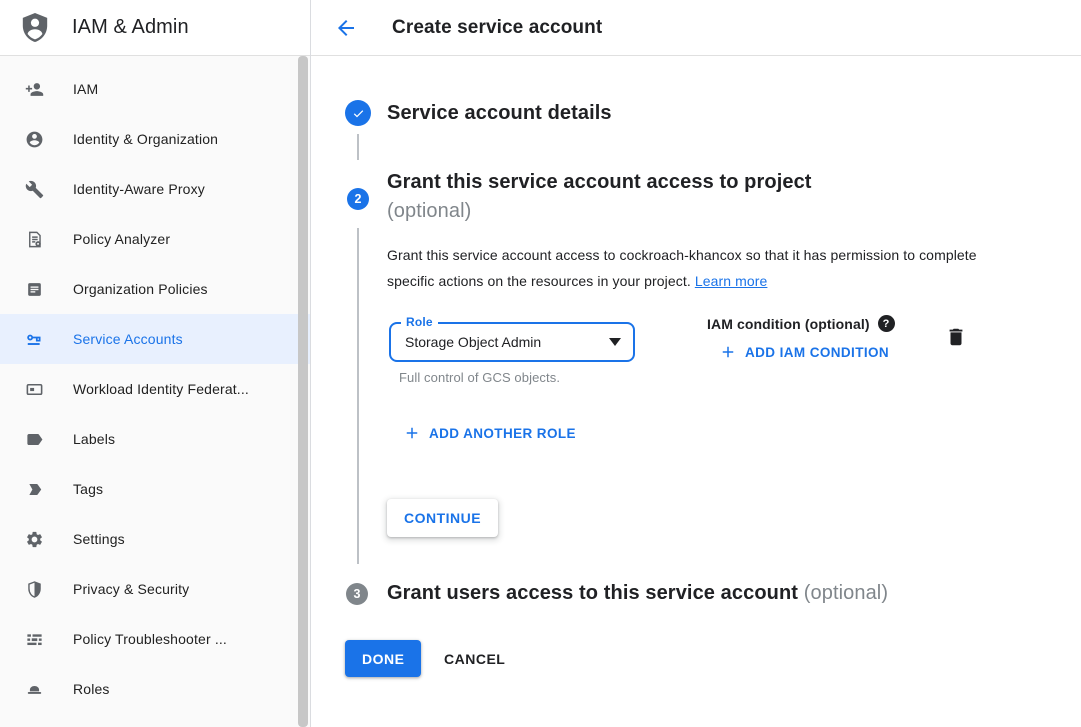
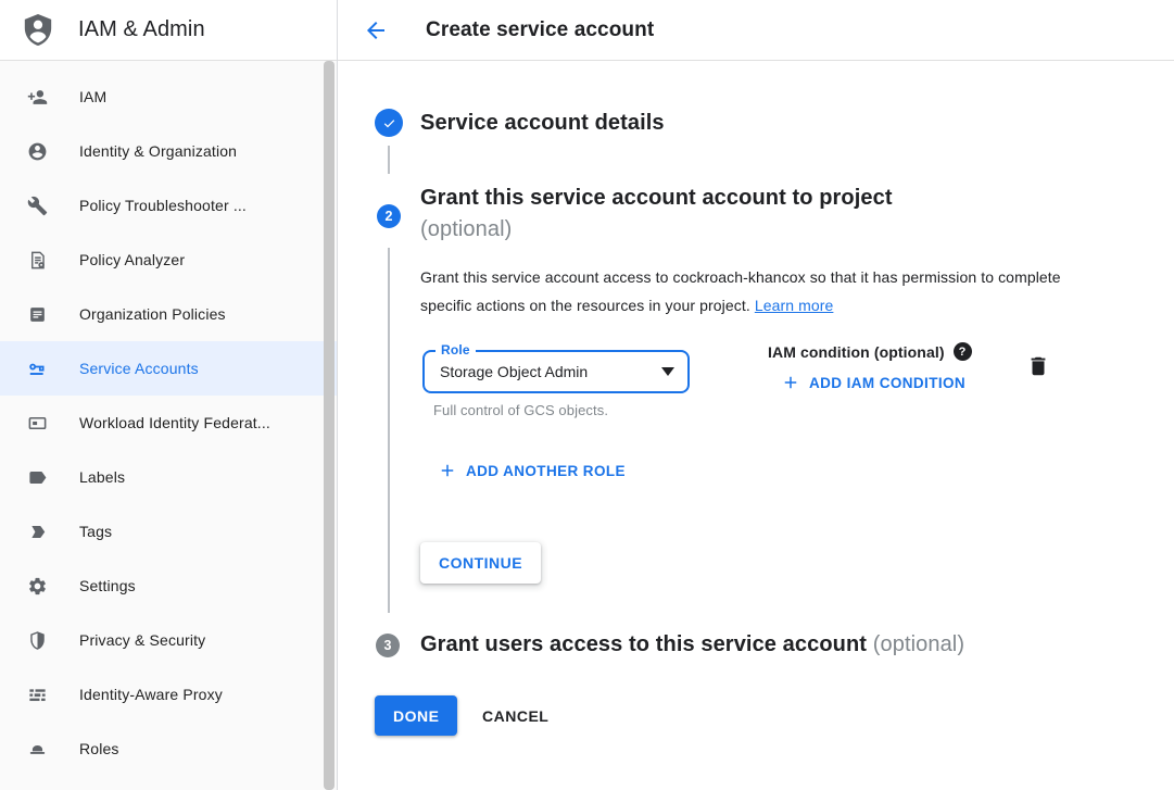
  IAM & Admin
  IAM
  Identity & Organization
- Identity-Aware Proxy
+ Policy Troubleshooter ...
  Policy Analyzer
  Organization Policies
  Service Accounts
  Workload Identity Federat...
  Labels
  Tags
  Settings
  Privacy & Security
- Policy Troubleshooter ...
+ Identity-Aware Proxy
  Roles
  Create service account
  Service account details
  2
- Grant this service account access to project
+ Grant this service account account to project
  (optional)
  Grant this service account access to cockroach-khancox so that it has permission to complete specific actions on the resources in your project. Learn more
  Role
  Storage Object Admin
  Full control of GCS objects.
  IAM condition (optional)
  ?
  ADD IAM CONDITION
  ADD ANOTHER ROLE
  CONTINUE
  3
  Grant users access to this service account (optional)
  DONE
  CANCEL
